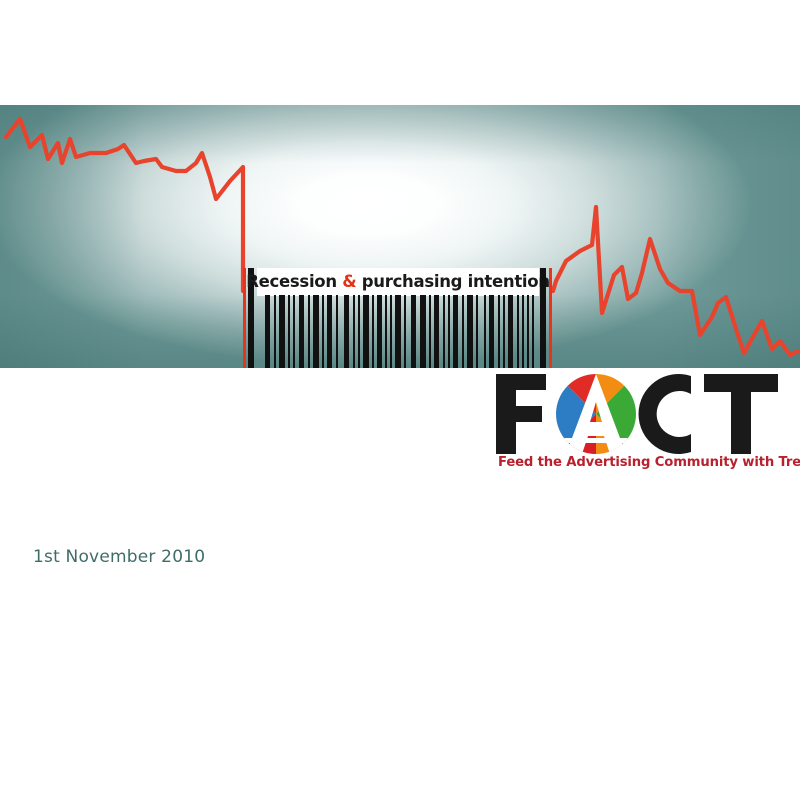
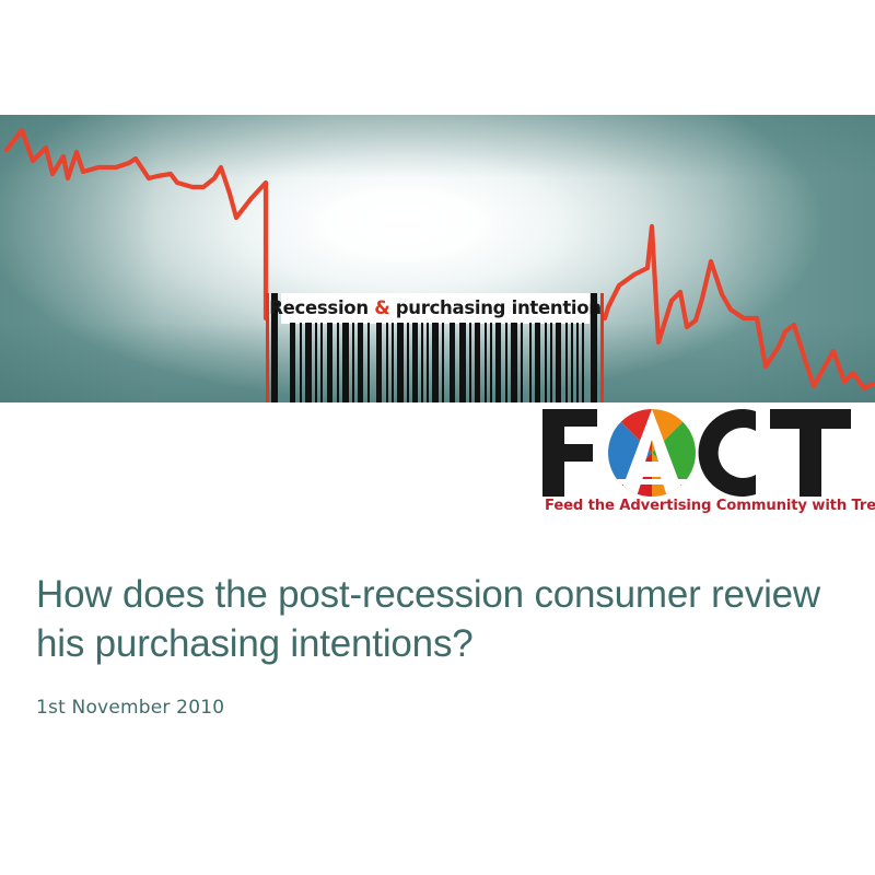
  Recession & purchasing intentio
  Feed the Advertising Community with Tre
+ How does the post-recession consumer review his purchasing intentions?
  1st November 2010
